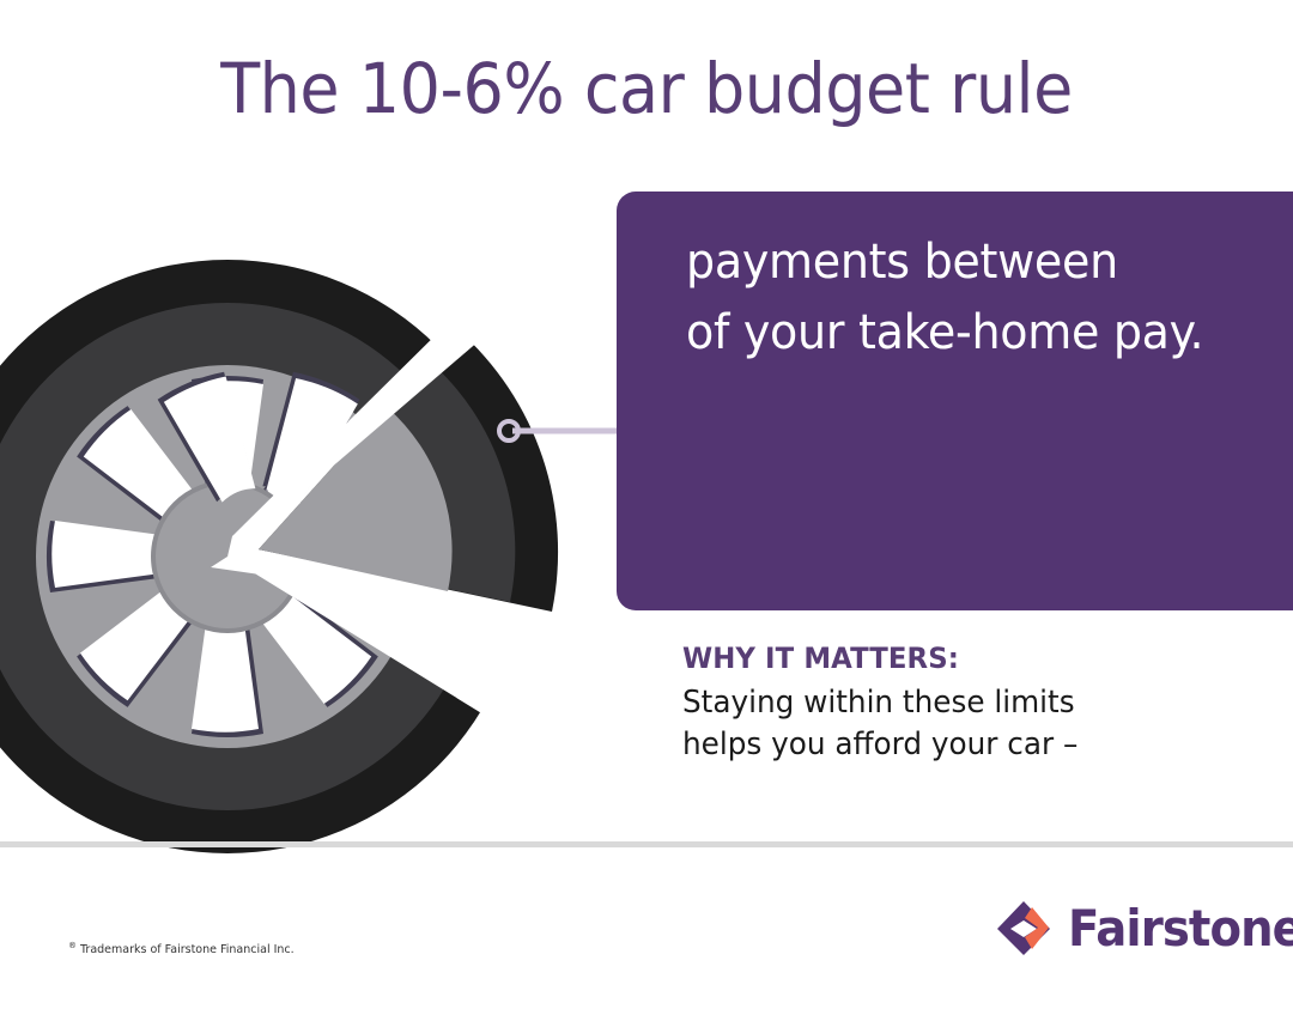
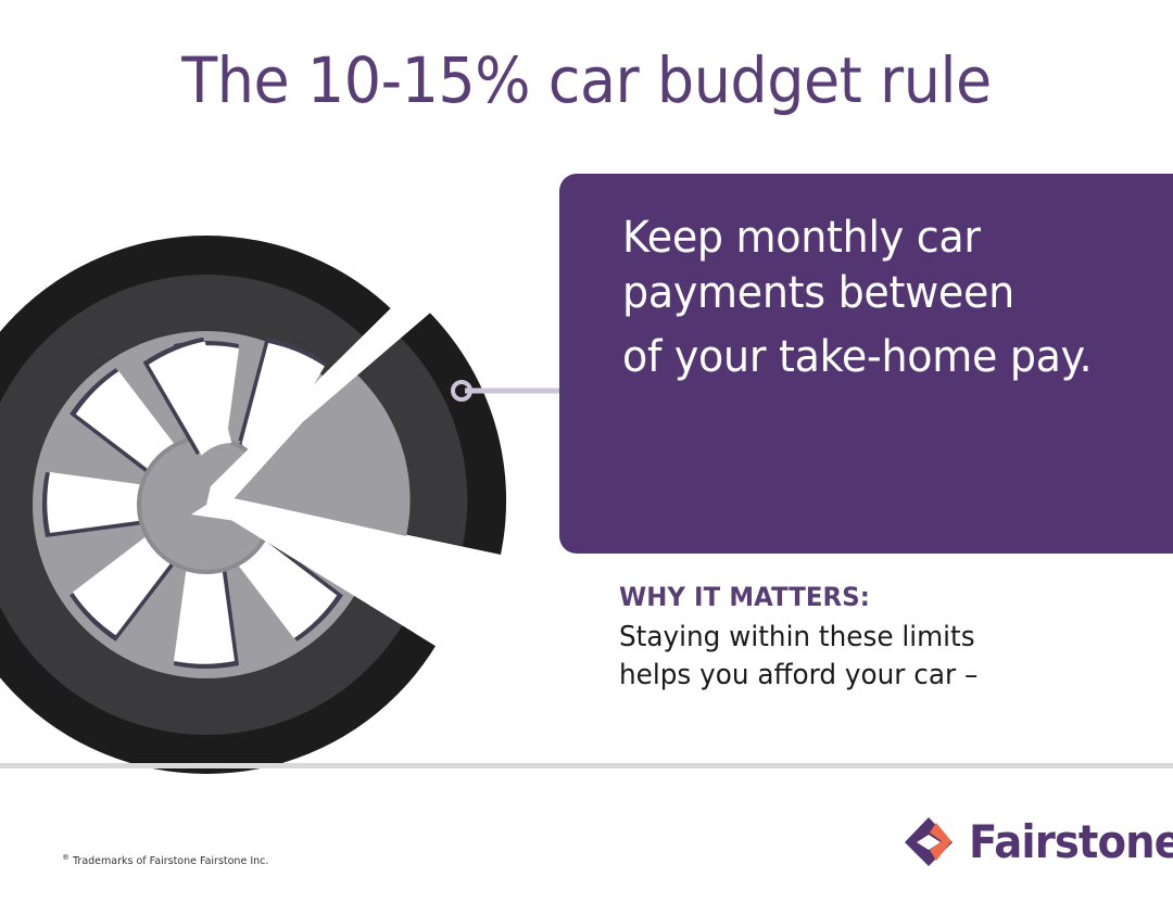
- The 10-6% car budget rule
+ The 10-15% car budget rule
+ Keep monthly car
  payments between
  of your take-home pay.
  WHY IT MATTERS:
  Staying within these limits
  helps you afford your car –
- ® Trademarks of Fairstone Financial Inc.
+ ® Trademarks of Fairstone Fairstone Inc.
  Fairstone
